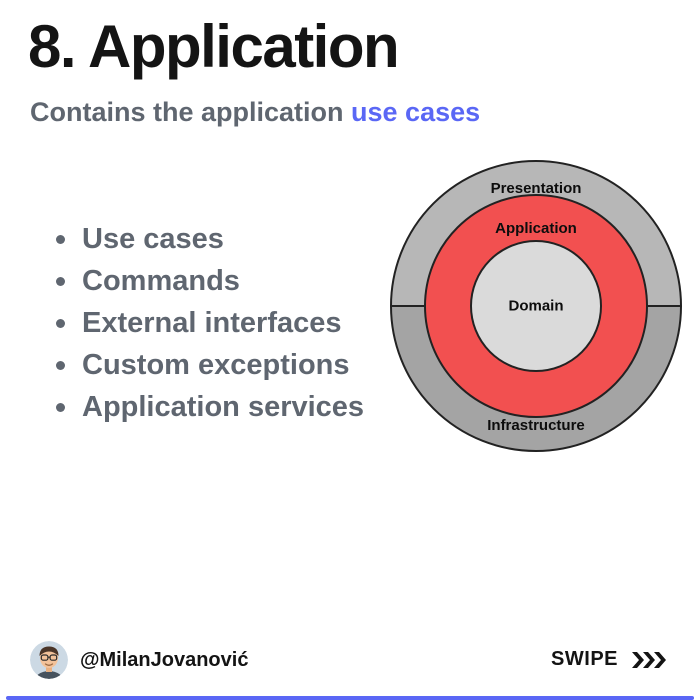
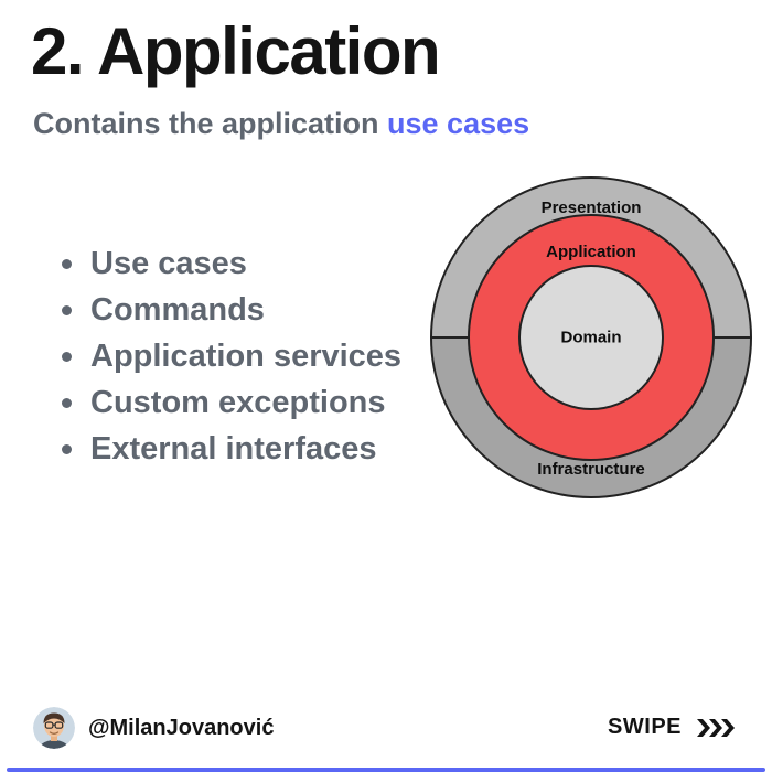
- 8. Application
+ 2. Application
  Contains the application use cases
  Use cases
  Commands
- External interfaces
+ Application services
  Custom exceptions
- Application services
+ External interfaces
  Presentation
  Application
  Domain
  Infrastructure
  @MilanJovanović
  SWIPE
